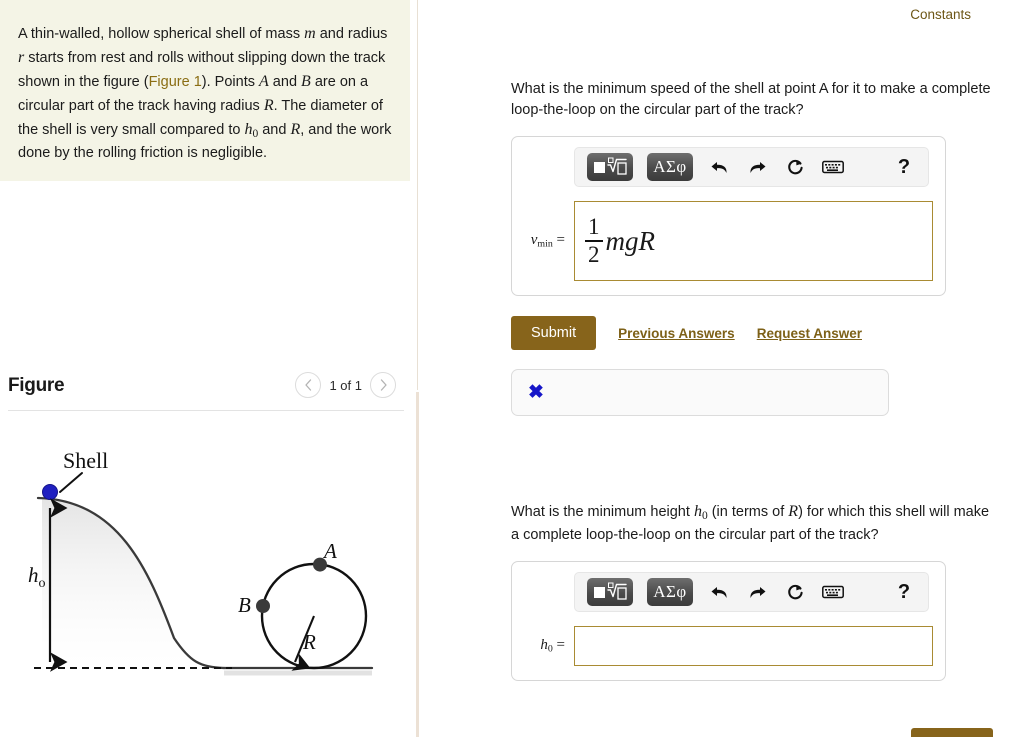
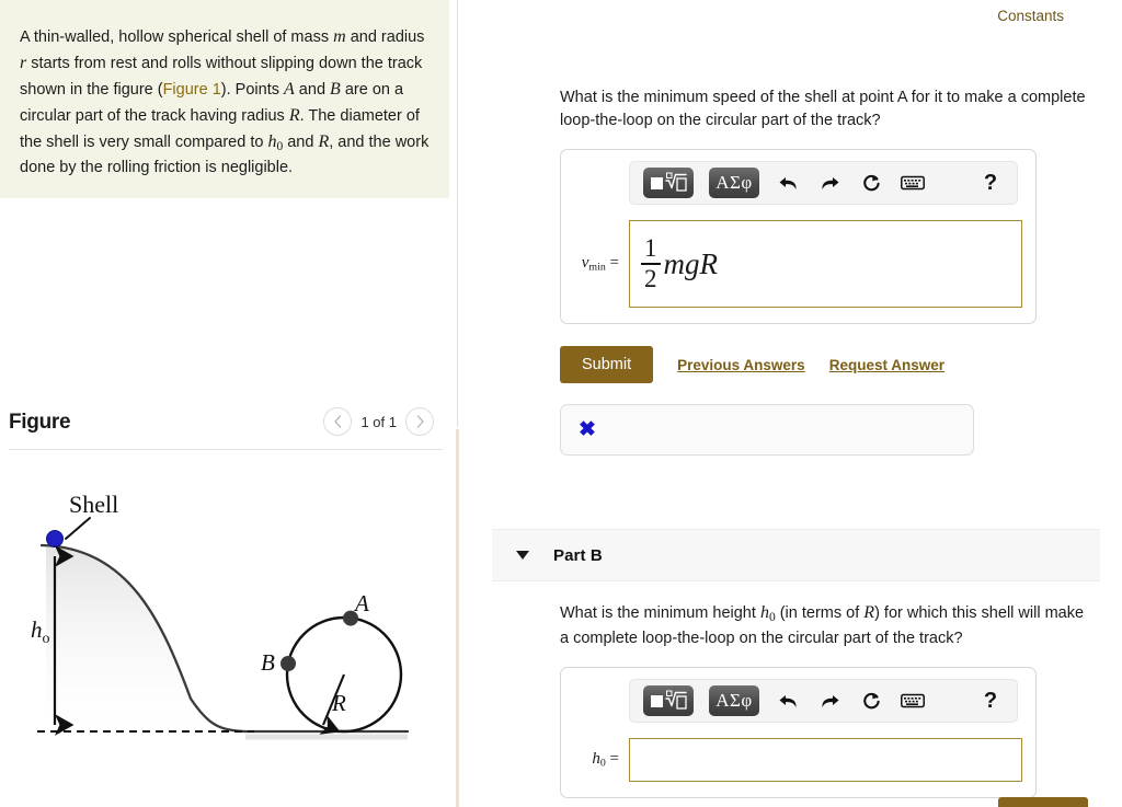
  A thin-walled, hollow spherical shell of mass m and radius r starts from rest and rolls without slipping down the track shown in the figure (Figure 1). Points A and B are on a circular part of the track having radius R. The diameter of the shell is very small compared to h0 and R, and the work done by the rolling friction is negligible.
  Figure
  1 of 1
  Shell
  ho
  A
  B
  R
  Constants
  What is the minimum speed of the shell at point A for it to make a complete loop-the-loop on the circular part of the track?
  ΑΣφ
  ?
  vmin =
  1
  2
  mgR
  Submit
  Previous Answers
  Request Answer
  ✖
+ Part B
  What is the minimum height h0 (in terms of R) for which this shell will make a complete loop-the-loop on the circular part of the track?
  ΑΣφ
  ?
  h0 =
